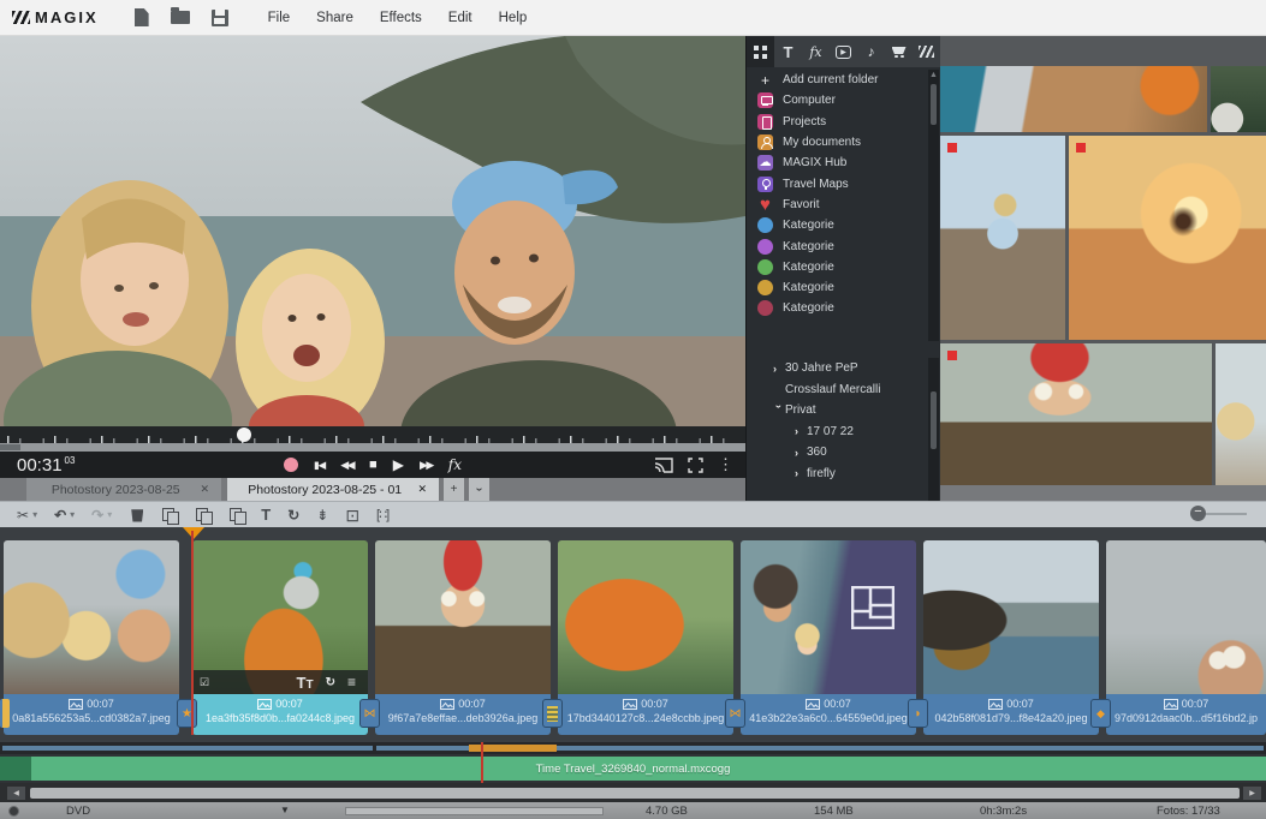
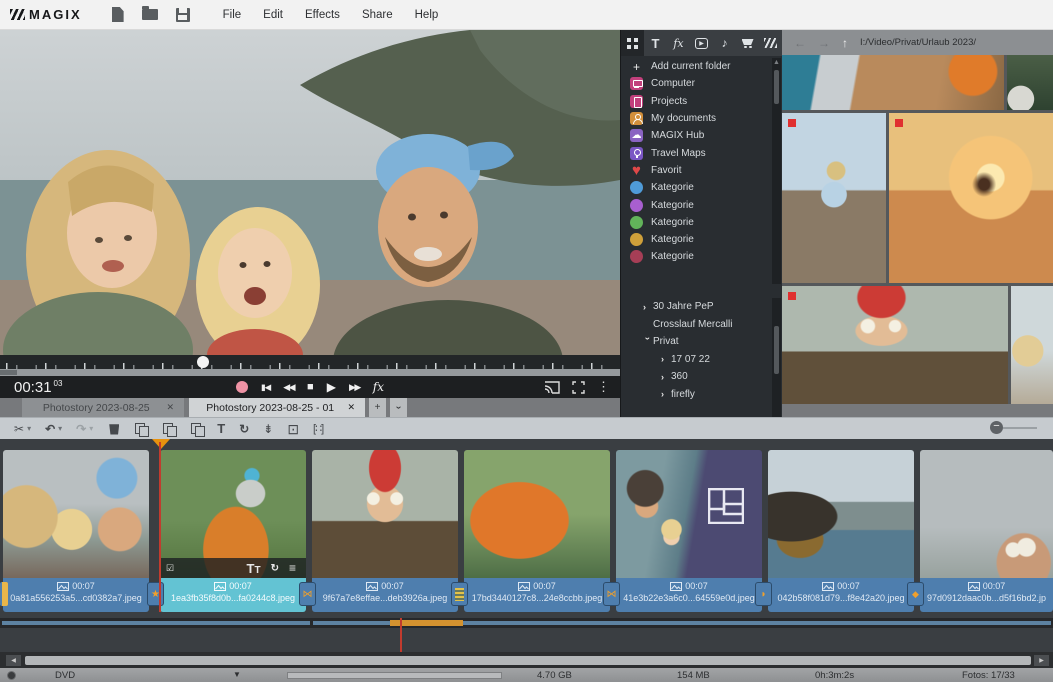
  MAGIX
  File
- Share
+ Edit
  Effects
- Edit
+ Share
  Help
  00:31 03
  fx
  Photostory 2023-08-25
  Photostory 2023-08-25 - 01
  −
  00:07
  0a81a556253a5...cd0382a7.jpeg
  T
  00:07
  1ea3fb35f8d0b...fa0244c8.jpeg
  00:07
  9f67a7e8effae...deb3926a.jpeg
  00:07
  17bd3440127c8...24e8ccbb.jpeg
  00:07
  41e3b22e3a6c0...64559e0d.jpeg
  00:07
  042b58f081d79...f8e42a20.jpeg
  00:07
  97d0912daac0b...d5f16bd2.jp
- Time Travel_3269840_normal.mxcogg
  DVD
  ▼
  4.70 GB
  154 MB
  0h:3m:2s
  Fotos: 17/33
  Add current folder
  Computer
  Projects
  My documents
  MAGIX Hub
  Travel Maps
  Favorit
  Kategorie
  Kategorie
  Kategorie
  Kategorie
  Kategorie
  30 Jahre PeP
  Crosslauf Mercalli
  Privat
  17 07 22
  360
  firefly
+ ←
+ →
+ ↑
+ I:/Video/Privat/Urlaub 2023/
